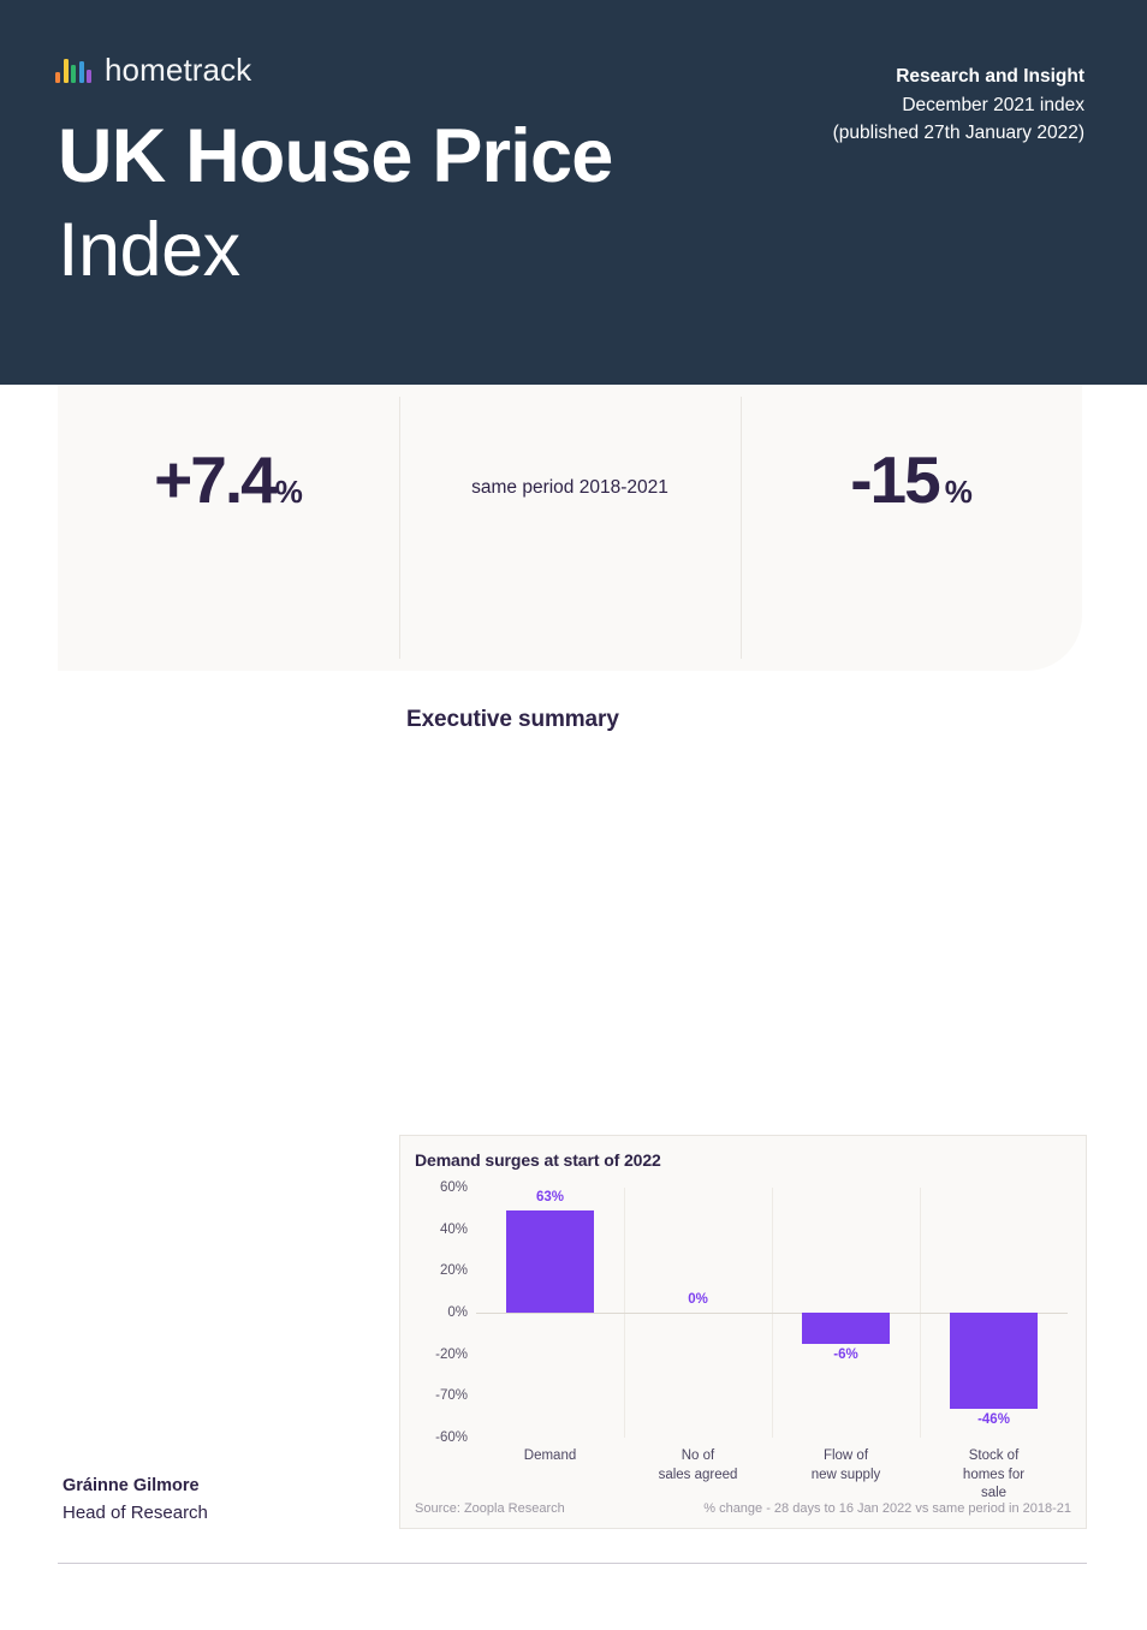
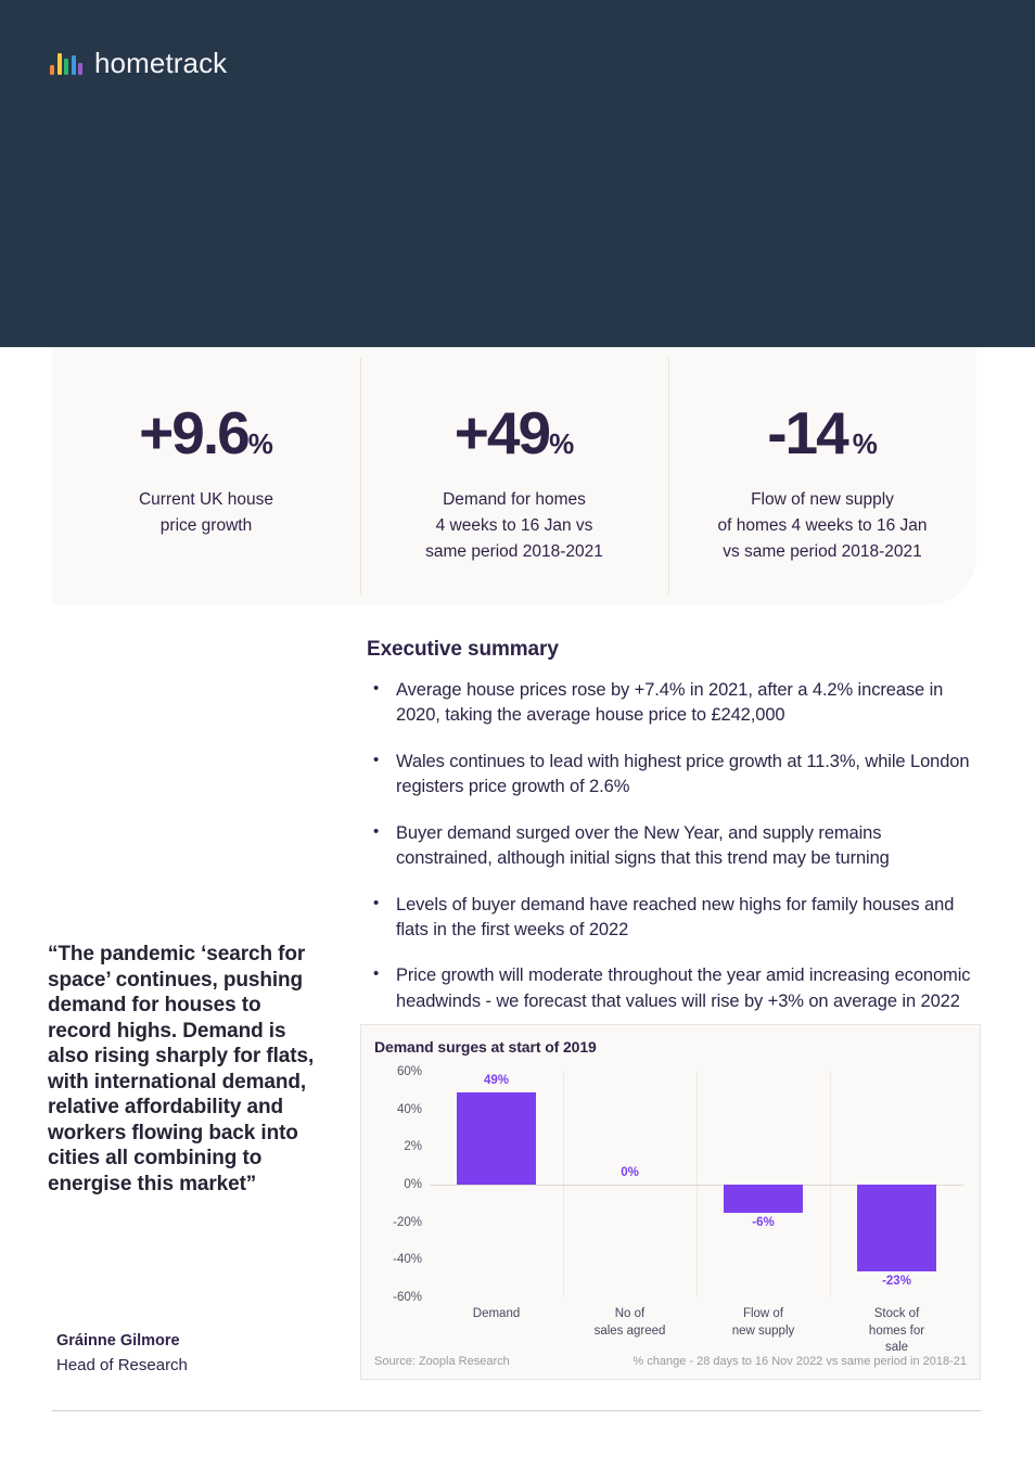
  hometrack
- Research and Insight
- December 2021 index
- (published 27th January 2022)
- UK House Price
- Index
- +7.4%
+ +9.6%
+ Current UK house
+ price growth
+ +49%
+ Demand for homes
+ 4 weeks to 16 Jan vs
  same period 2018-2021
- -15 %
+ -14 %
+ Flow of new supply
+ of homes 4 weeks to 16 Jan
+ vs same period 2018-2021
  Executive summary
+ Average house prices rose by +7.4% in 2021, after a 4.2% increase in 2020, taking the average house price to £242,000
+ Wales continues to lead with highest price growth at 11.3%, while London registers price growth of 2.6%
+ Buyer demand surged over the New Year, and supply remains constrained, although initial signs that this trend may be turning
+ Levels of buyer demand have reached new highs for family houses and flats in the first weeks of 2022
+ Price growth will moderate throughout the year amid increasing economic headwinds - we forecast that values will rise by +3% on average in 2022
+ “The pandemic ‘search for space’ continues, pushing demand for houses to record highs. Demand is also rising sharply for flats, with international demand, relative affordability and workers flowing back into cities all combining to energise this market”
  Gráinne Gilmore
  Head of Research
- Demand surges at start of 2022
+ Demand surges at start of 2019
  60%
  40%
- 20%
+ 2%
  0%
  -20%
- -70%
+ -40%
  -60%
- 63%
+ 49%
  Demand
  0%
  No of
  sales agreed
  -6%
  Flow of
  new supply
- -46%
+ -23%
  Stock of
  homes for sale
  Source: Zoopla Research
- % change - 28 days to 16 Jan 2022 vs same period in 2018-21
+ % change - 28 days to 16 Nov 2022 vs same period in 2018-21
